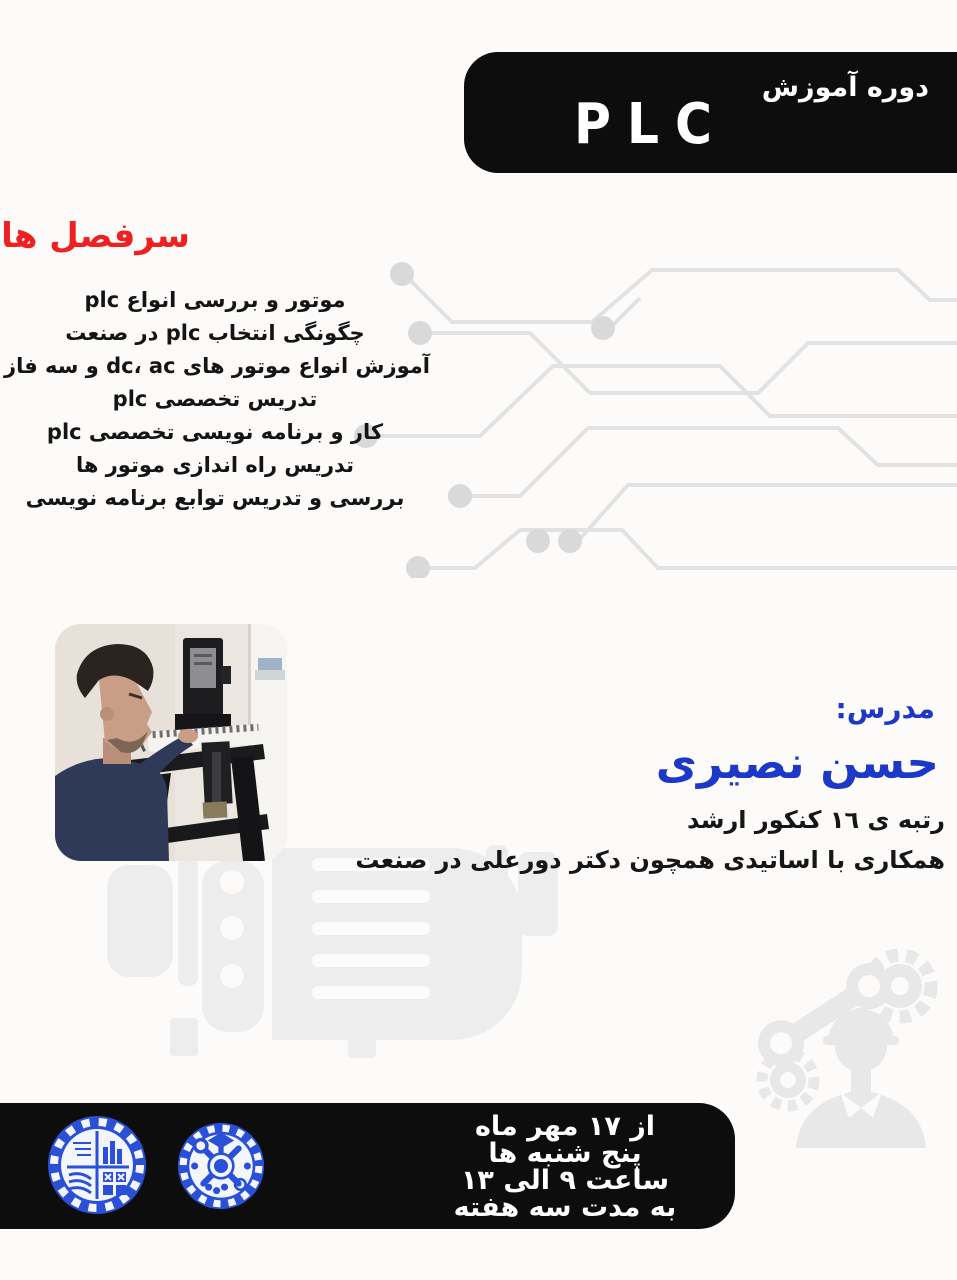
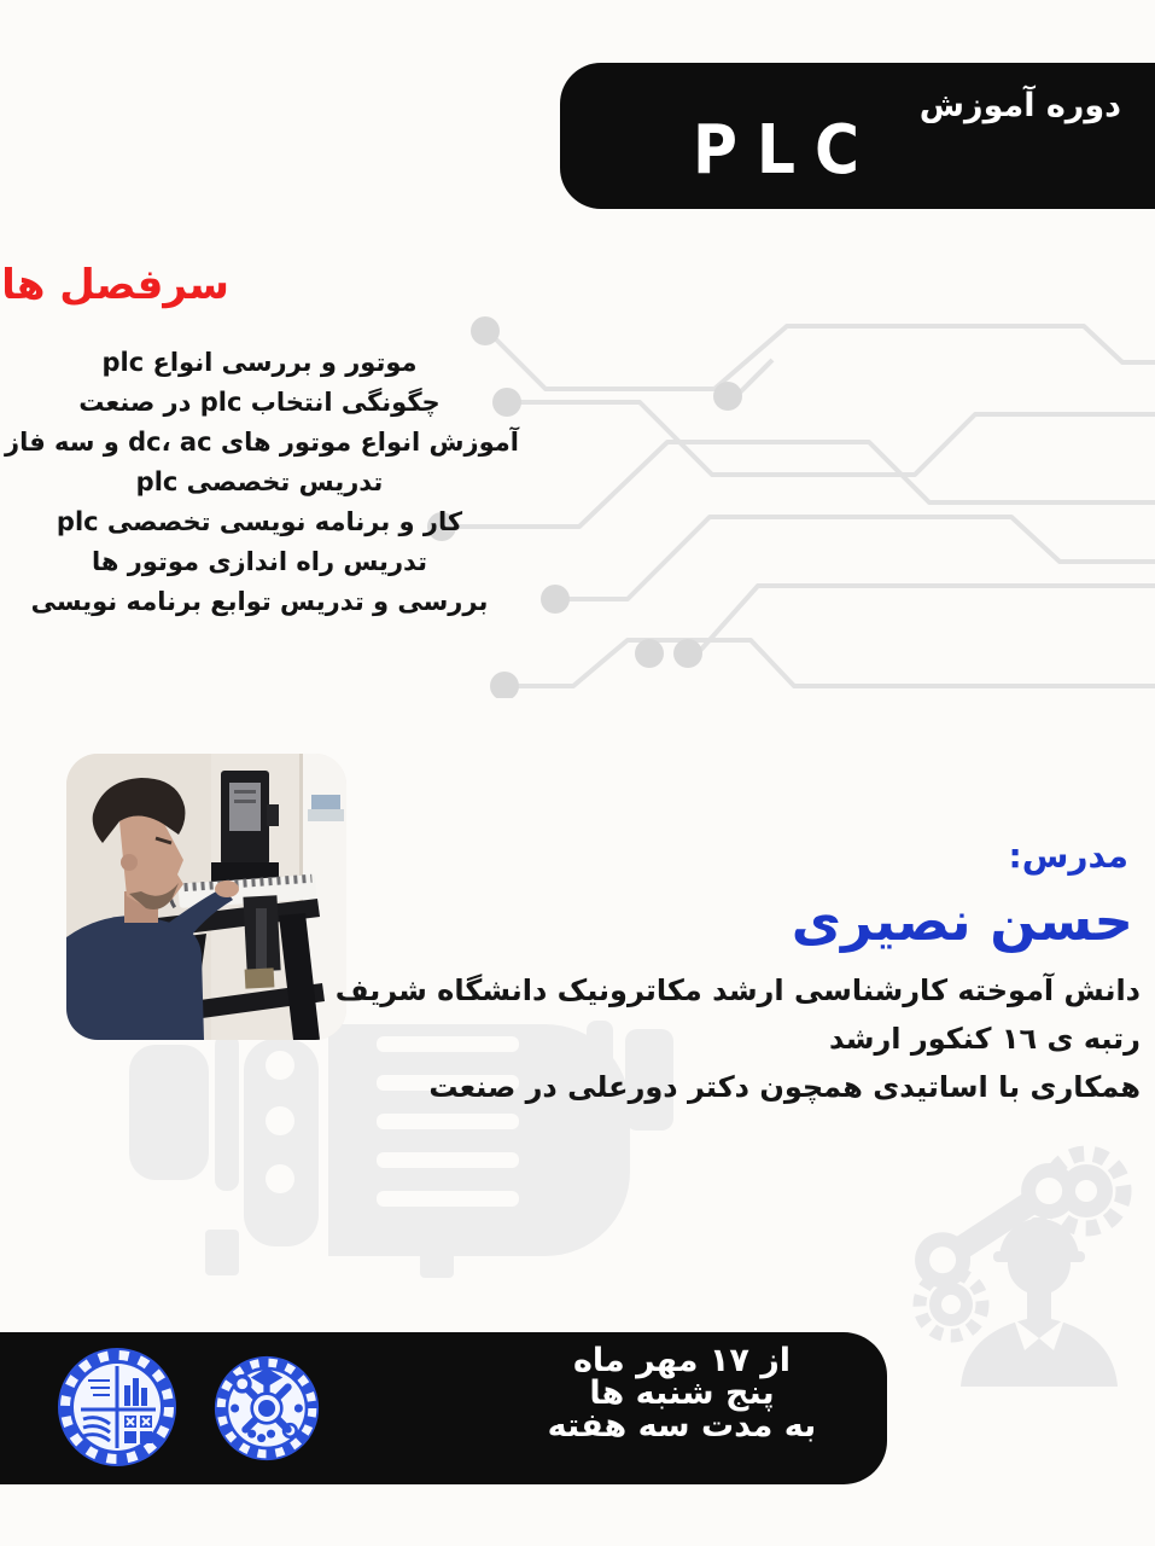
  دوره آموزش
  PLC
  سرفصل ها
  موتور و بررسی انواع plc
  چگونگی انتخاب plc در صنعت
  آموزش انواع موتور های dc، ac و سه فاز
  تدریس تخصصی plc
  کار و برنامه نویسی تخصصی plc
  تدریس راه اندازی موتور ها
  بررسی و تدریس توابع برنامه نویسی
  مدرس:
  حسن نصیری
+ دانش آموخته کارشناسی ارشد مکاترونیک دانشگاه شریف
  رتبه ی ١٦ کنکور ارشد
  همکاری با اساتیدی همچون دکتر دورعلی در صنعت
  از ١٧ مهر ماه
  پنج شنبه ها
- ساعت ٩ الی ١٣
  به مدت سه هفته
